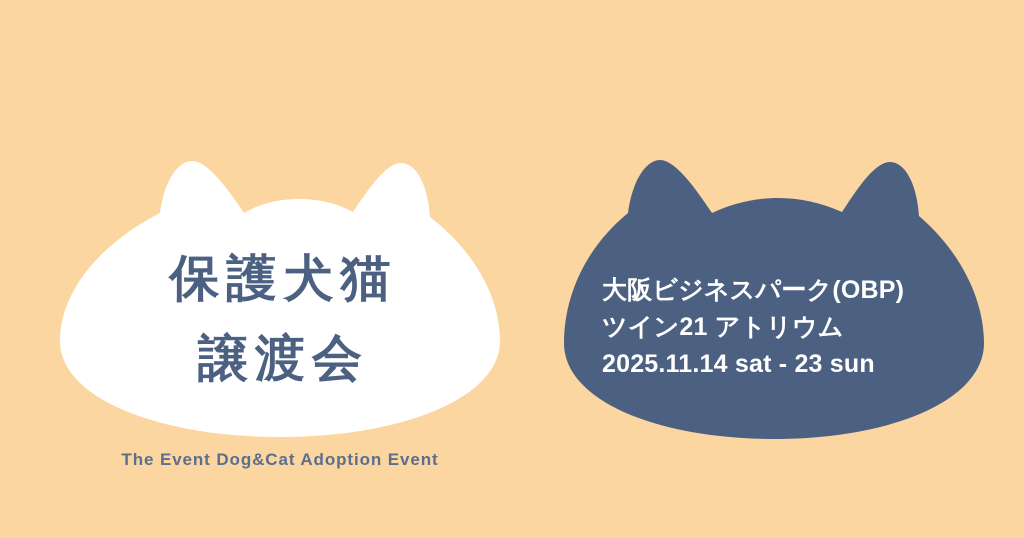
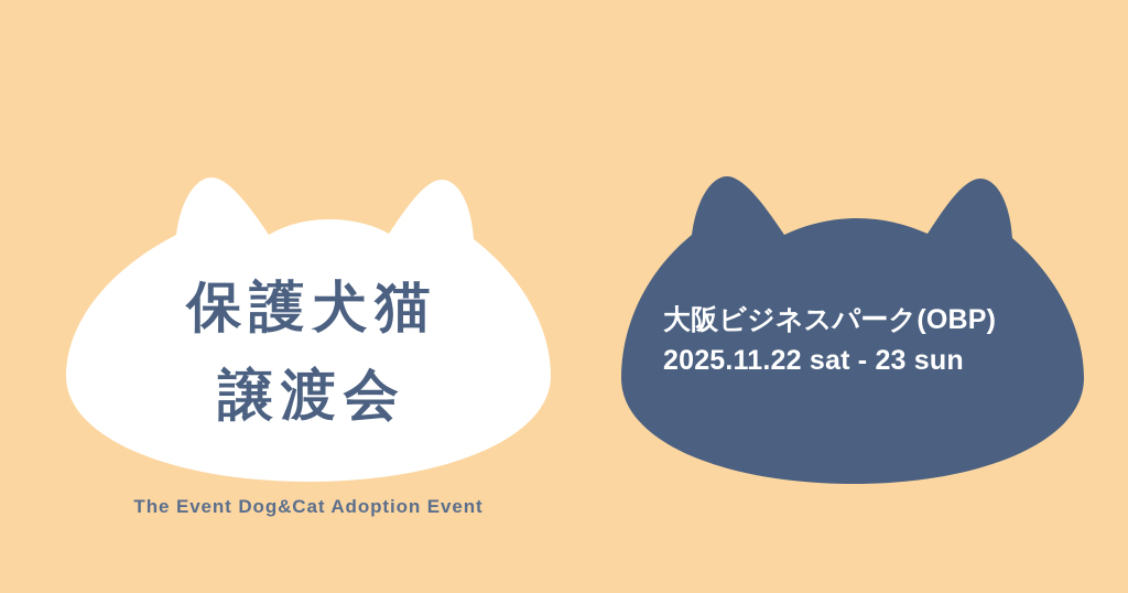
  保護犬猫
  譲渡会
  The Event Dog&Cat Adoption Event
  大阪ビジネスパーク(OBP)
- ツイン21 アトリウム
- 2025.11.14 sat - 23 sun
+ 2025.11.22 sat - 23 sun
